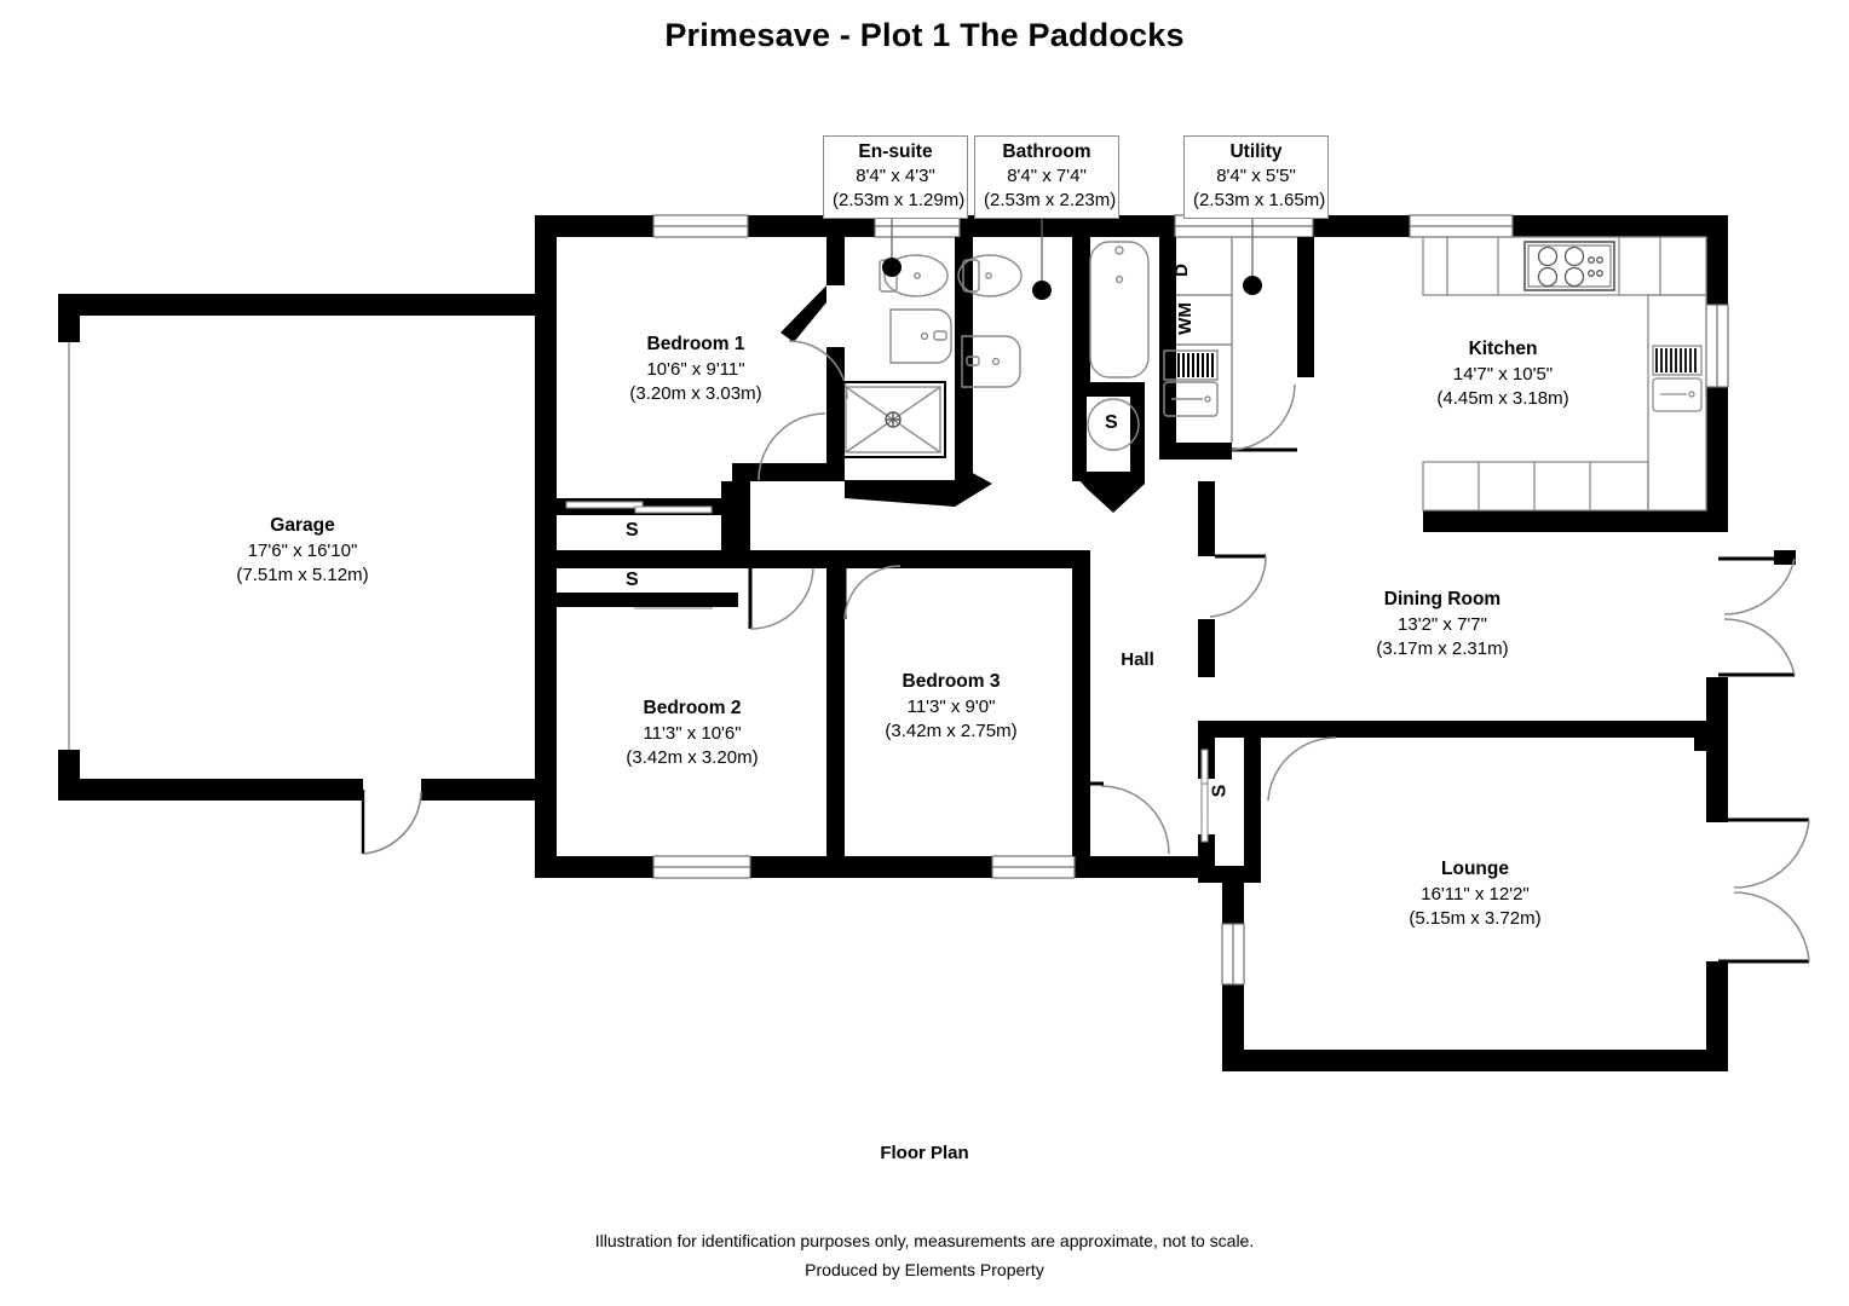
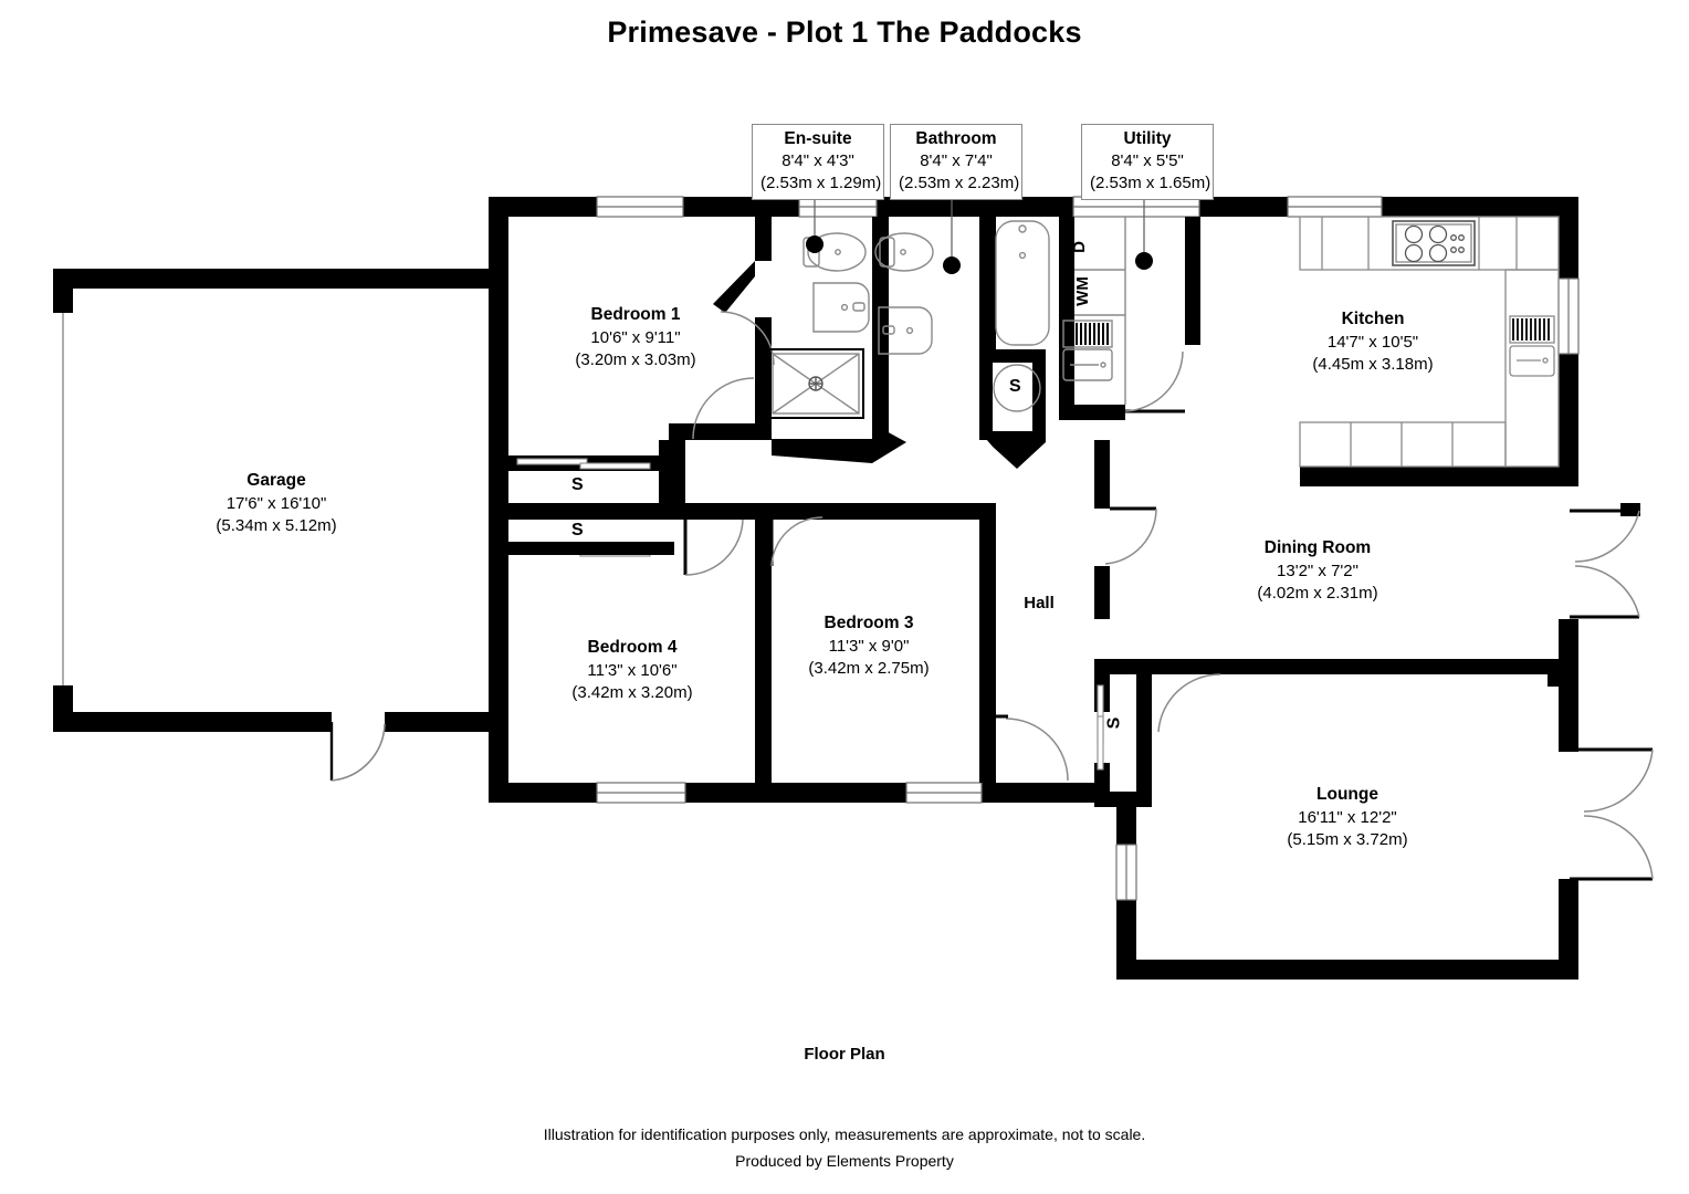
  Primesave - Plot 1 The Paddocks
  En-suite
  8'4" x 4'3"
  (2.53m x 1.29m)
  Bathroom
  8'4" x 7'4"
  (2.53m x 2.23m)
  Utility
  8'4" x 5'5"
  (2.53m x 1.65m)
  Garage
  17'6" x 16'10"
- (7.51m x 5.12m)
+ (5.34m x 5.12m)
  Bedroom 1
  10'6" x 9'11"
  (3.20m x 3.03m)
- Bedroom 2
+ Bedroom 4
  11'3" x 10'6"
  (3.42m x 3.20m)
  Bedroom 3
  11'3" x 9'0"
  (3.42m x 2.75m)
  Kitchen
  14'7" x 10'5"
  (4.45m x 3.18m)
  Dining Room
- 13'2" x 7'7"
+ 13'2" x 7'2"
- (3.17m x 2.31m)
+ (4.02m x 2.31m)
  Lounge
  16'11" x 12'2"
  (5.15m x 3.72m)
  Hall
  S
  S
  S
  Floor Plan
  Illustration for identification purposes only, measurements are approximate, not to scale.
  Produced by Elements Property
